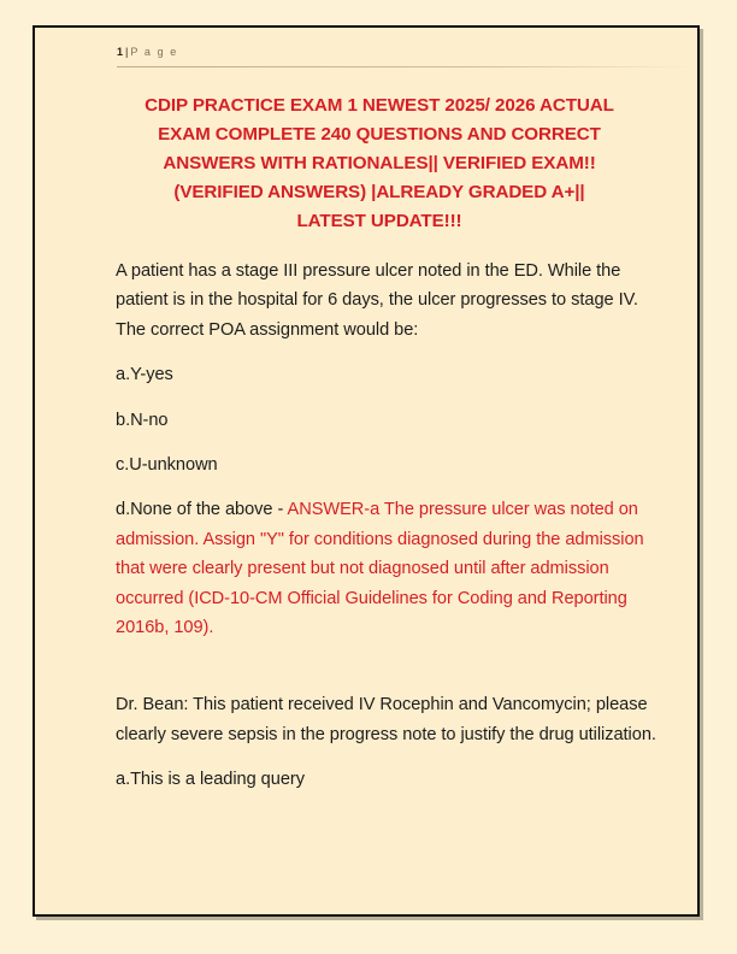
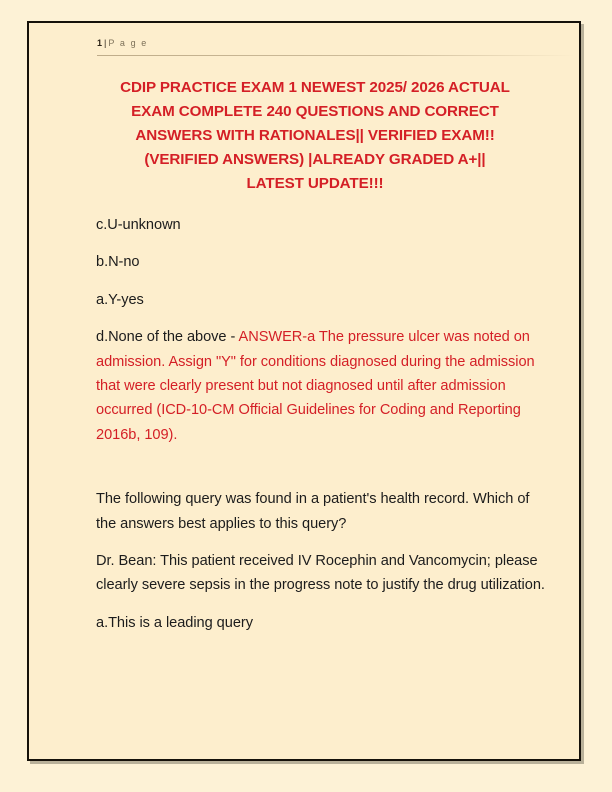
  1 | P a g e
  CDIP PRACTICE EXAM 1 NEWEST 2025/ 2026 ACTUAL
  EXAM COMPLETE 240 QUESTIONS AND CORRECT
  ANSWERS WITH RATIONALES|| VERIFIED EXAM!!
  (VERIFIED ANSWERS) |ALREADY GRADED A+||
  LATEST UPDATE!!!
- A patient has a stage III pressure ulcer noted in the ED. While the patient is in the hospital for 6 days, the ulcer progresses to stage IV. The correct POA assignment would be:
- a.Y-yes
+ c.U-unknown
  b.N-no
- c.U-unknown
+ a.Y-yes
  d.None of the above - ANSWER-a The pressure ulcer was noted on admission. Assign "Y" for conditions diagnosed during the admission that were clearly present but not diagnosed until after admission occurred (ICD-10-CM Official Guidelines for Coding and Reporting 2016b, 109).
+ The following query was found in a patient's health record. Which of the answers best applies to this query?
  Dr. Bean: This patient received IV Rocephin and Vancomycin; please clearly severe sepsis in the progress note to justify the drug utilization.
  a.This is a leading query
